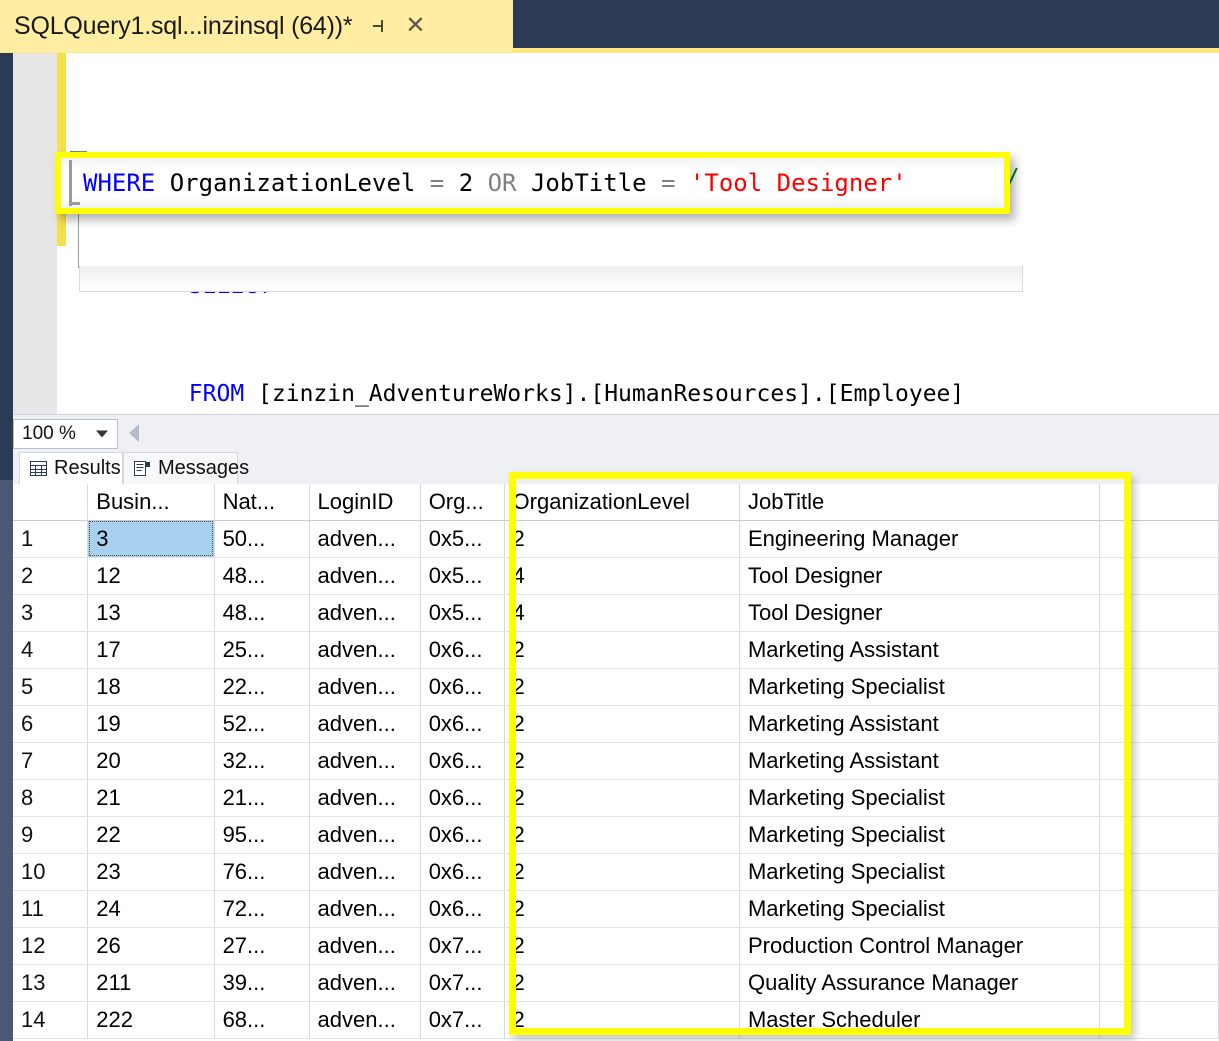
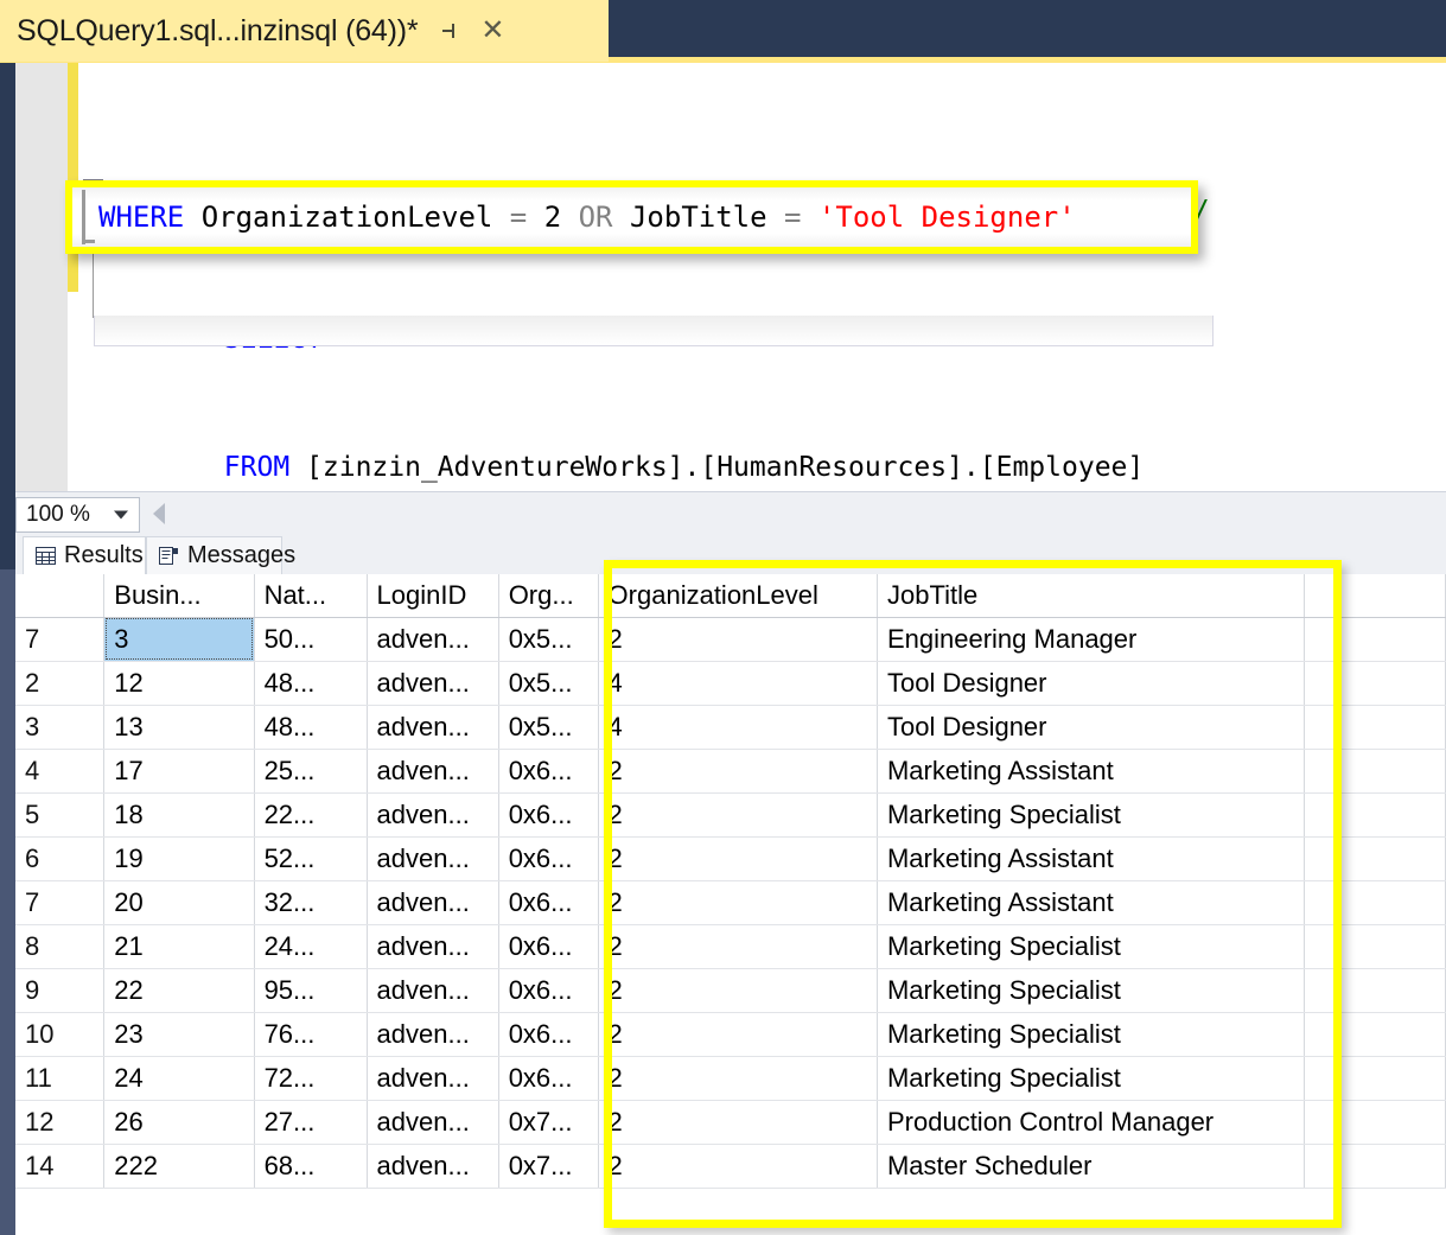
  SQLQuery1.sql...inzinsql (64))*
  ✕
  FROM [zinzin_AdventureWorks].[HumanResources].[Employee]
  WHERE OrganizationLevel = 2 OR JobTitle = 'Tool Designer'
  100 %
  Results
  Messages
  	Busin...	Nat...	LoginID	Org...	OrganizationLevel	JobTitle
- 1	3	50...	adven...	0x5...	2	Engineering Manager
+ 7	3	50...	adven...	0x5...	2	Engineering Manager
  2	12	48...	adven...	0x5...	4	Tool Designer
  3	13	48...	adven...	0x5...	4	Tool Designer
  4	17	25...	adven...	0x6...	2	Marketing Assistant
  5	18	22...	adven...	0x6...	2	Marketing Specialist
  6	19	52...	adven...	0x6...	2	Marketing Assistant
  7	20	32...	adven...	0x6...	2	Marketing Assistant
- 8	21	21...	adven...	0x6...	2	Marketing Specialist
+ 8	21	24...	adven...	0x6...	2	Marketing Specialist
  9	22	95...	adven...	0x6...	2	Marketing Specialist
  10	23	76...	adven...	0x6...	2	Marketing Specialist
  11	24	72...	adven...	0x6...	2	Marketing Specialist
  12	26	27...	adven...	0x7...	2	Production Control Manager
- 13	211	39...	adven...	0x7...	2	Quality Assurance Manager
  14	222	68...	adven...	0x7...	2	Master Scheduler
